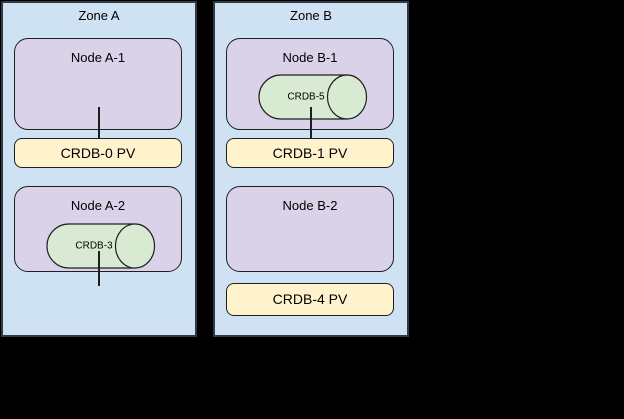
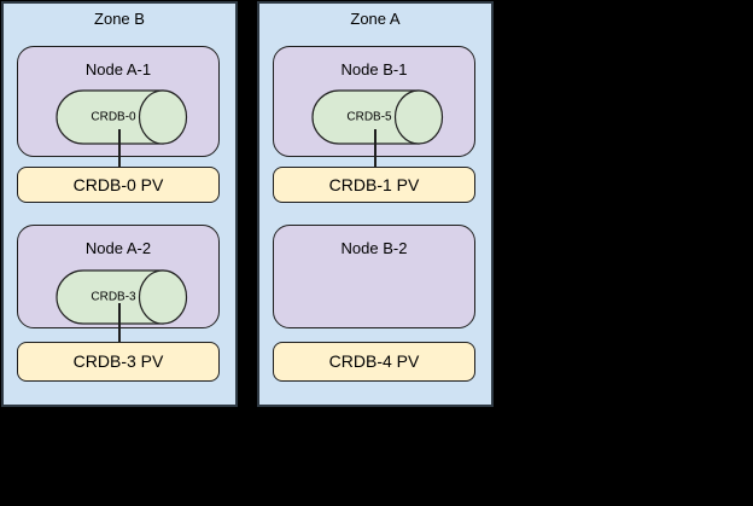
- Zone A
+ Zone B
  Node A-1
+ CRDB-0
  CRDB-0 PV
  Node A-2
  CRDB-3
+ CRDB-3 PV
- Zone B
+ Zone A
  Node B-1
  CRDB-5
  CRDB-1 PV
  Node B-2
  CRDB-4 PV
